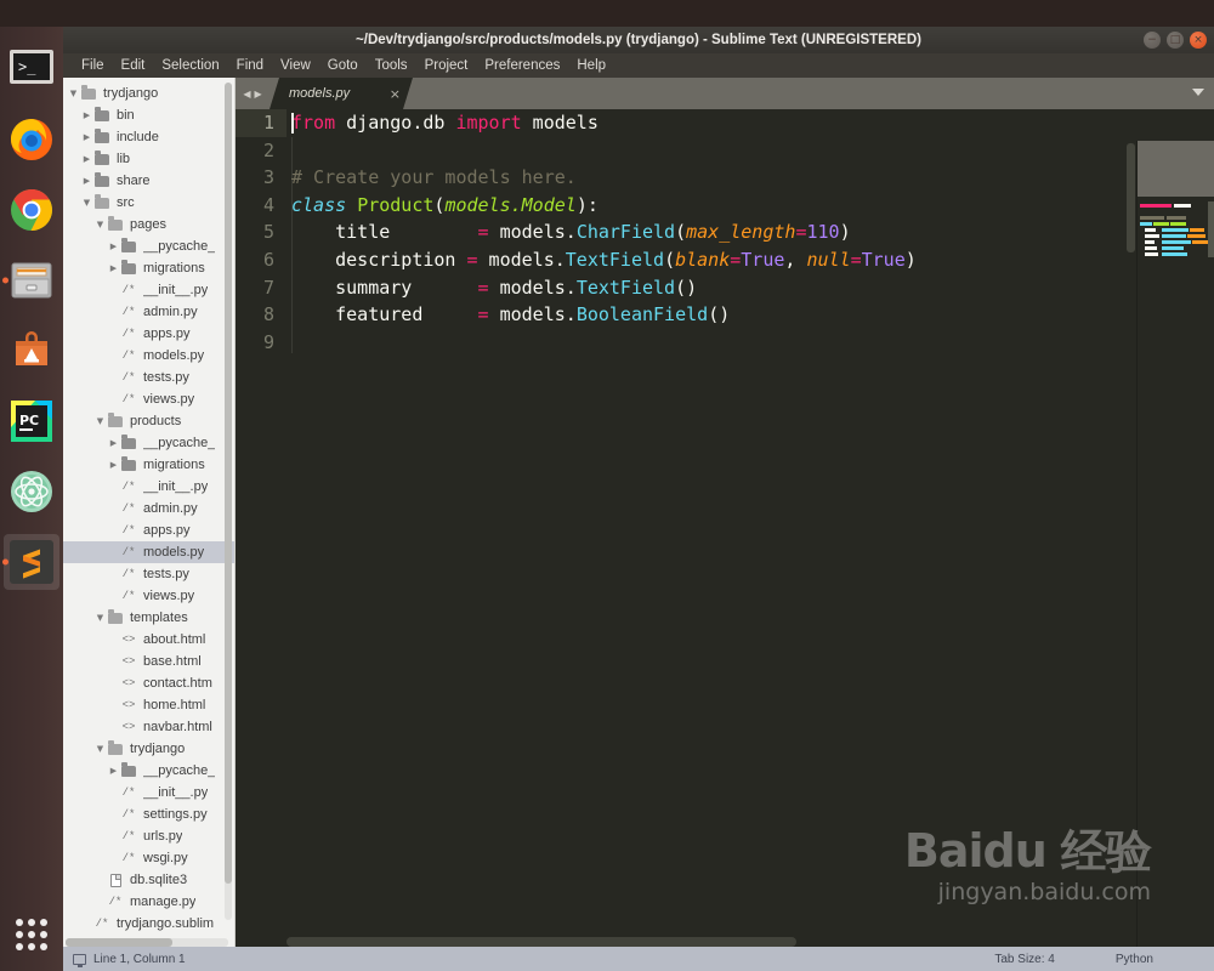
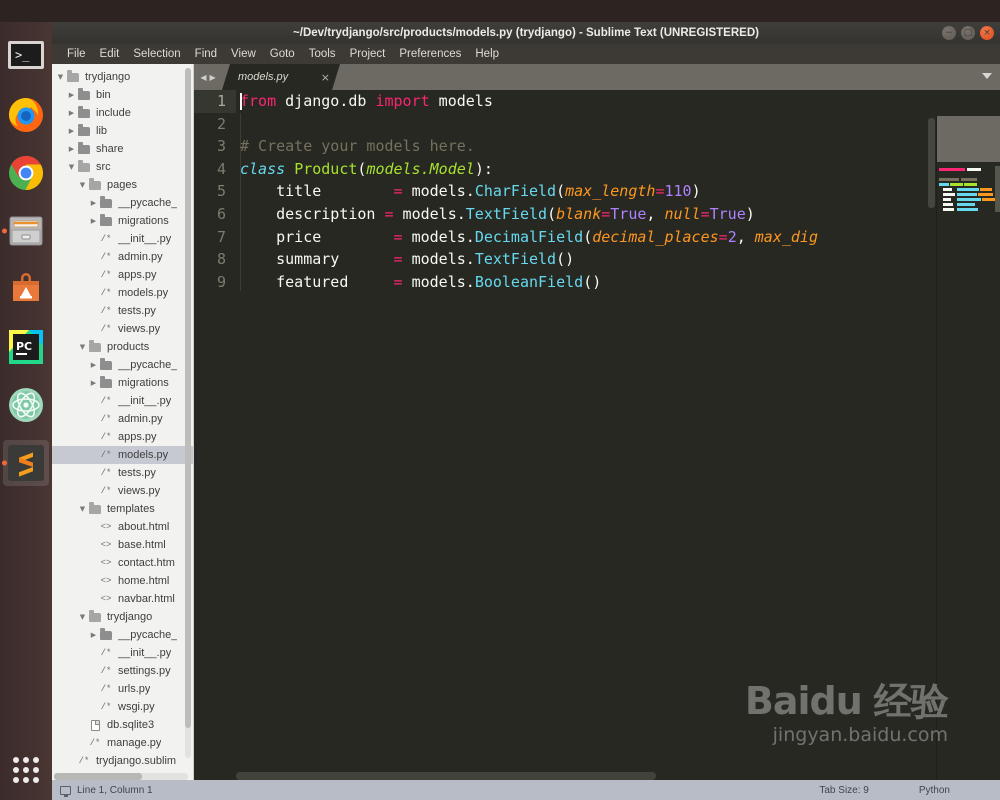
  >_
  PC
  ~/Dev/trydjango/src/products/models.py (trydjango) - Sublime Text (UNREGISTERED)
  −
  □
  ×
  File
  Edit
  Selection
  Find
  View
  Goto
  Tools
  Project
  Preferences
  Help
  ▼
  trydjango
  ▶
  bin
  ▶
  include
  ▶
  lib
  ▶
  share
  ▼
  src
  ▼
  pages
  ▶
  __pycache_
  ▶
  migrations
  /*
  __init__.py
  /*
  admin.py
  /*
  apps.py
  /*
  models.py
  /*
  tests.py
  /*
  views.py
  ▼
  products
  ▶
  __pycache_
  ▶
  migrations
  /*
  __init__.py
  /*
  admin.py
  /*
  apps.py
  /*
  models.py
  /*
  tests.py
  /*
  views.py
  ▼
  templates
  <>
  about.html
  <>
  base.html
  <>
  contact.htm
  <>
  home.html
  <>
  navbar.html
  ▼
  trydjango
  ▶
  __pycache_
  /*
  __init__.py
  /*
  settings.py
  /*
  urls.py
  /*
  wsgi.py
  db.sqlite3
  /*
  manage.py
  /*
  trydjango.sublim
  ◀
  ▶
  models.py
  ×
  1
  2
  3
  4
  5
  6
  7
  8
  9
  from django.db import models
  # Create your models here.
  class Product(models.Model):
  title = models.CharField(max_length=110)
  description = models.TextField(blank=True, null=True)
+ price = models.DecimalField(decimal_places=2, max_dig
  summary = models.TextField()
  featured = models.BooleanField()
  Baidu 经验
  jingyan.baidu.com
  Line 1, Column 1
- Tab Size: 4
+ Tab Size: 9
  Python
